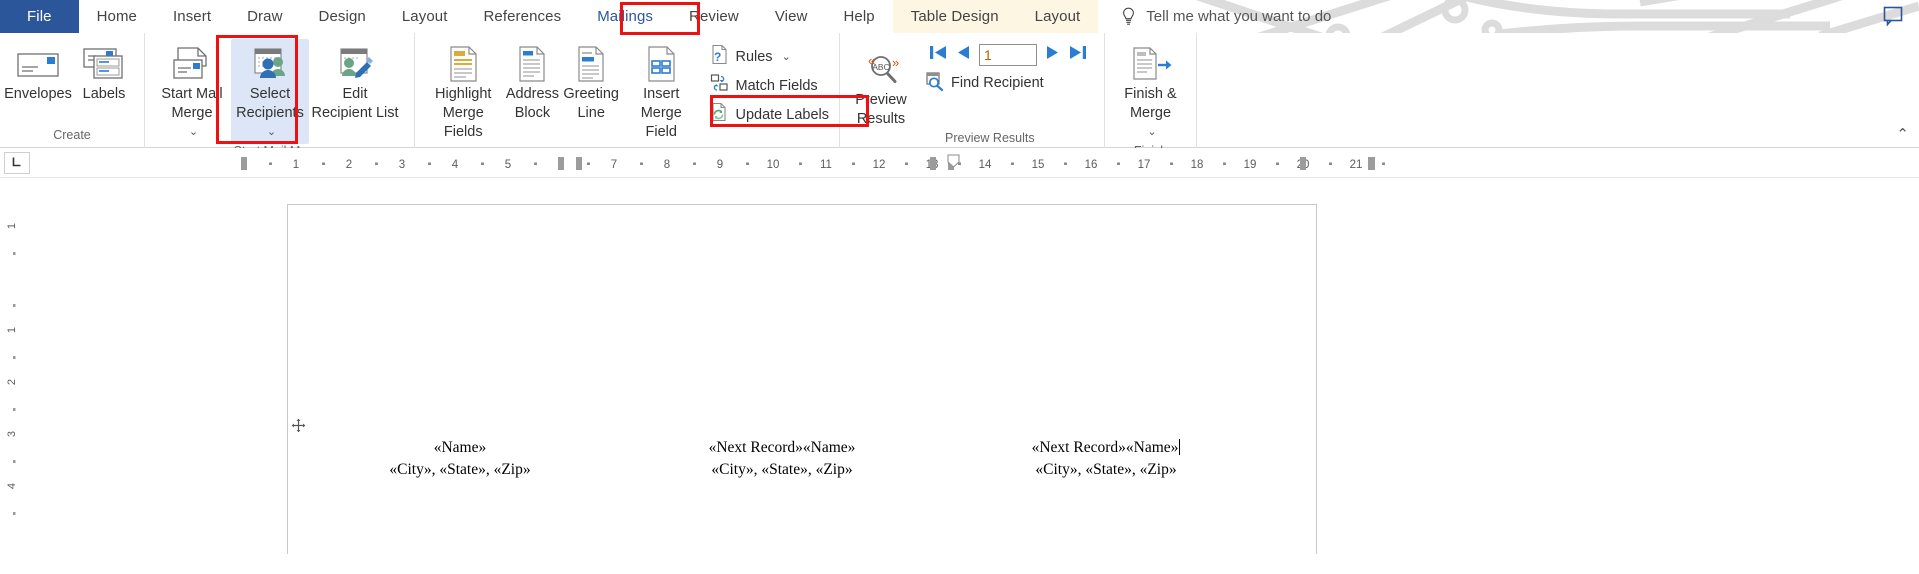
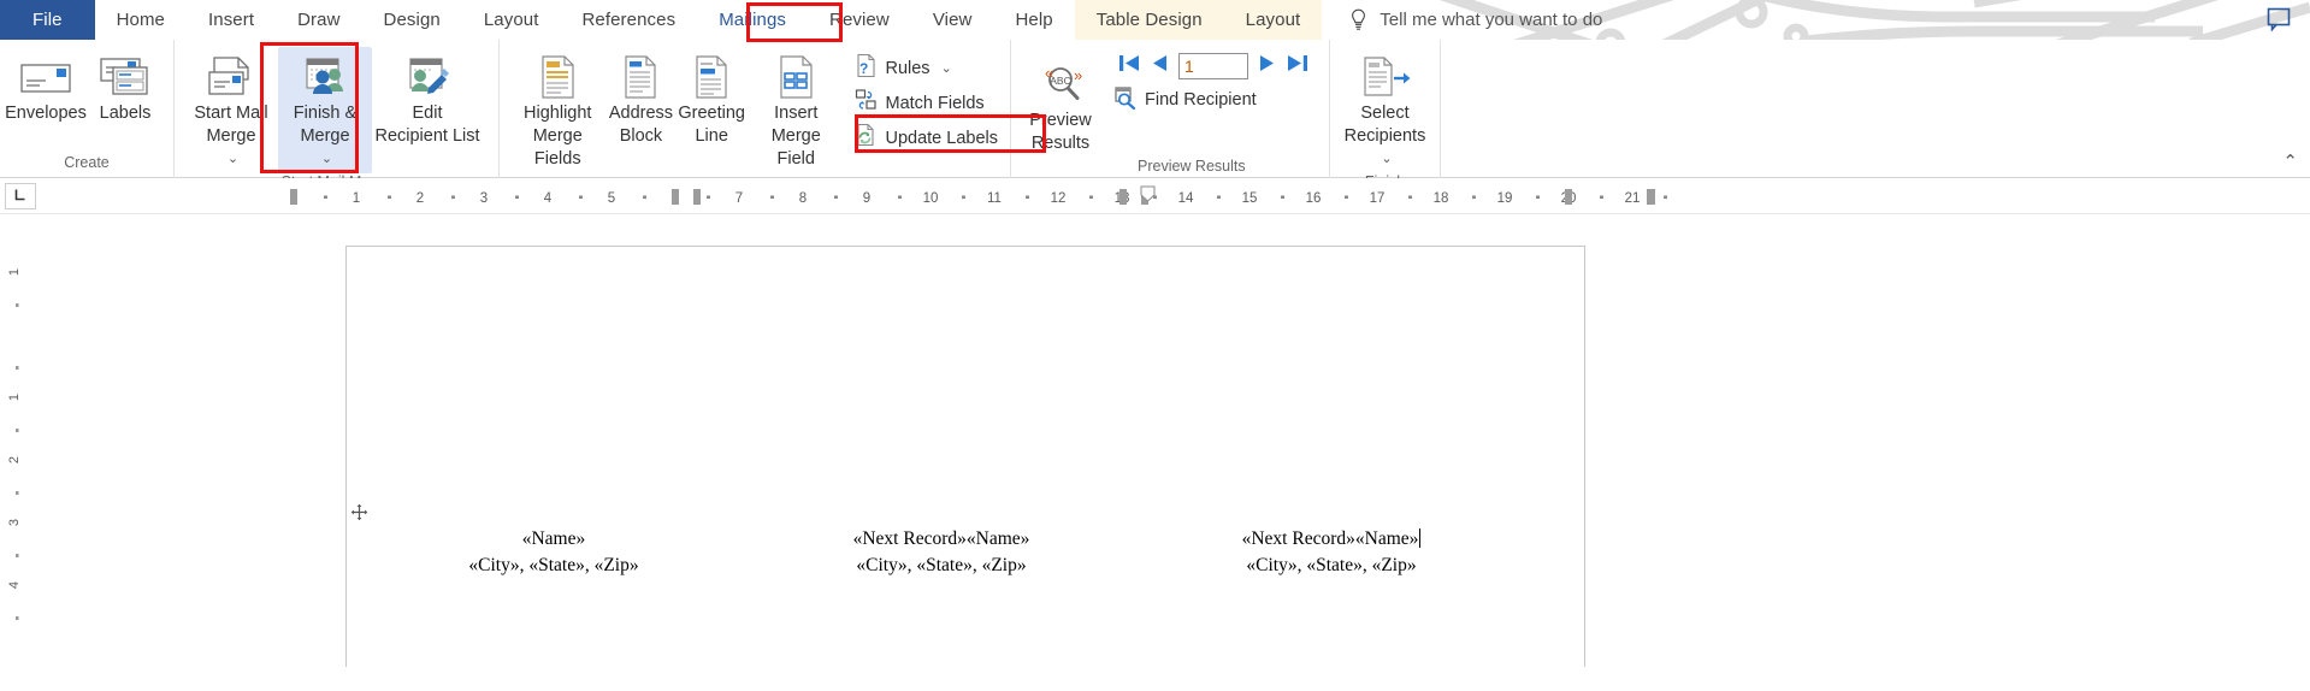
  File
  Home
  Insert
  Draw
  Design
  Layout
  References
  Mailings
  Review
  View
  Help
  Table Design
  Layout
  Tell me what you want to do
  Envelopes
  Labels
  Create
  Start Mail Merge
  ⌄
- Select Recipients
+ Finish & Merge
  ⌄
  Edit Recipient List
  Highlight Merge Fields
  Address Block
  Greeting Line
  Insert Merge Field
  ?
  Rules
  ⌄
  Match Fields
  Update Labels
  ABC
  «
  »
  Preview Results
  1
  Find Recipient
  Preview Results
- Finish & Merge
+ Select Recipients
  ⌄
  ⌃
  1
  2
  3
  4
  5
  7
  8
  9
  10
  11
  12
  14
  15
  16
  17
  18
  19
  20
  21
  «Name»
  «City», «State», «Zip»
  «Next Record»«Name»
  «City», «State», «Zip»
  «Next Record»«Name»
  «City», «State», «Zip»
